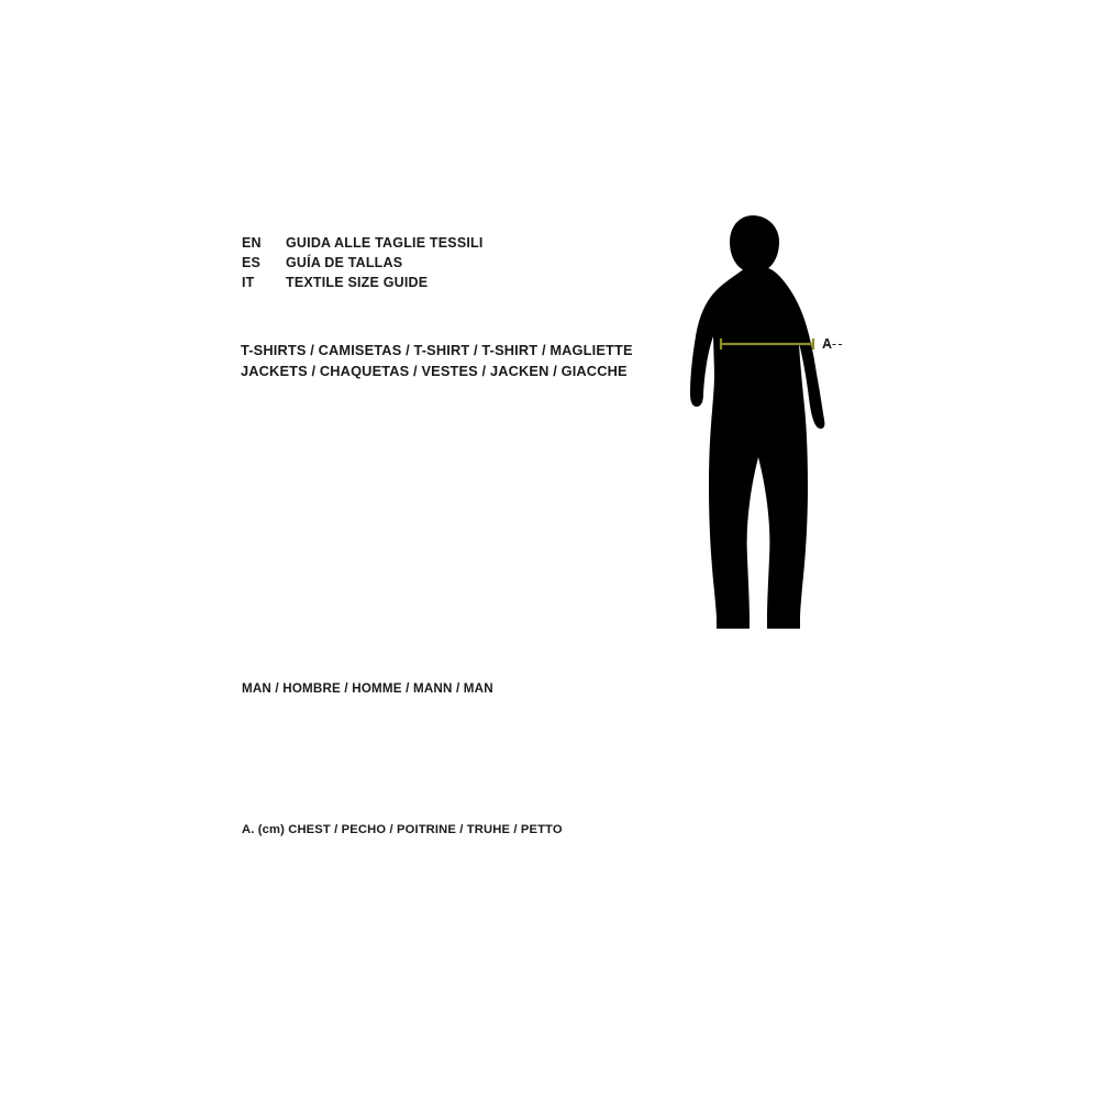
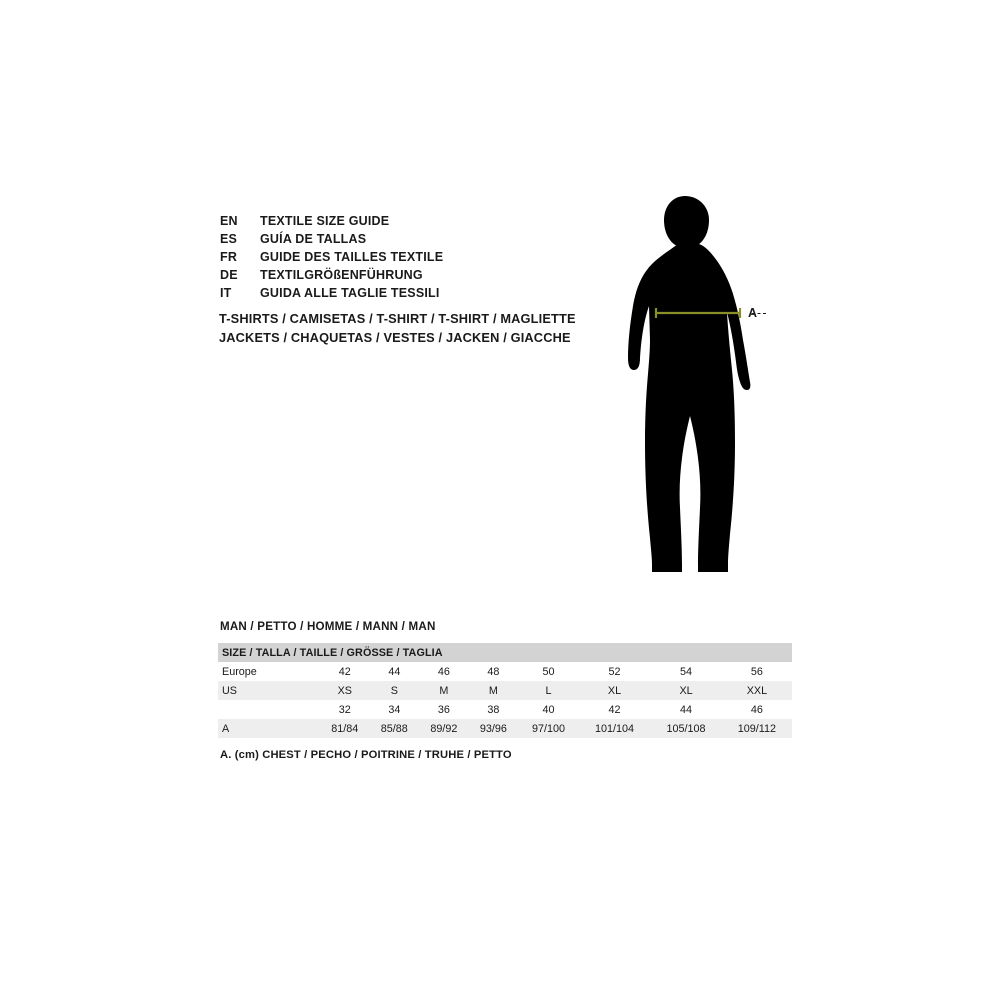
  EN
- GUIDA ALLE TAGLIE TESSILI
+ TEXTILE SIZE GUIDE
  ES
  GUÍA DE TALLAS
+ FR
+ GUIDE DES TAILLES TEXTILE
+ DE
+ TEXTILGRÖßENFÜHRUNG
  IT
- TEXTILE SIZE GUIDE
+ GUIDA ALLE TAGLIE TESSILI
  T-SHIRTS / CAMISETAS / T-SHIRT / T-SHIRT / MAGLIETTE
  JACKETS / CHAQUETAS / VESTES / JACKEN / GIACCHE
  A
- MAN / HOMBRE / HOMME / MANN / MAN
+ MAN / PETTO / HOMME / MANN / MAN
+ SIZE / TALLA / TAILLE / GRÖSSE / TAGLIA
+ Europe	42	44	46	48	50	52	54	56
+ US	XS	S	M	M	L	XL	XL	XXL
+ 	32	34	36	38	40	42	44	46
+ A	81/84	85/88	89/92	93/96	97/100	101/104	105/108	109/112
  A. (cm) CHEST / PECHO / POITRINE / TRUHE / PETTO
